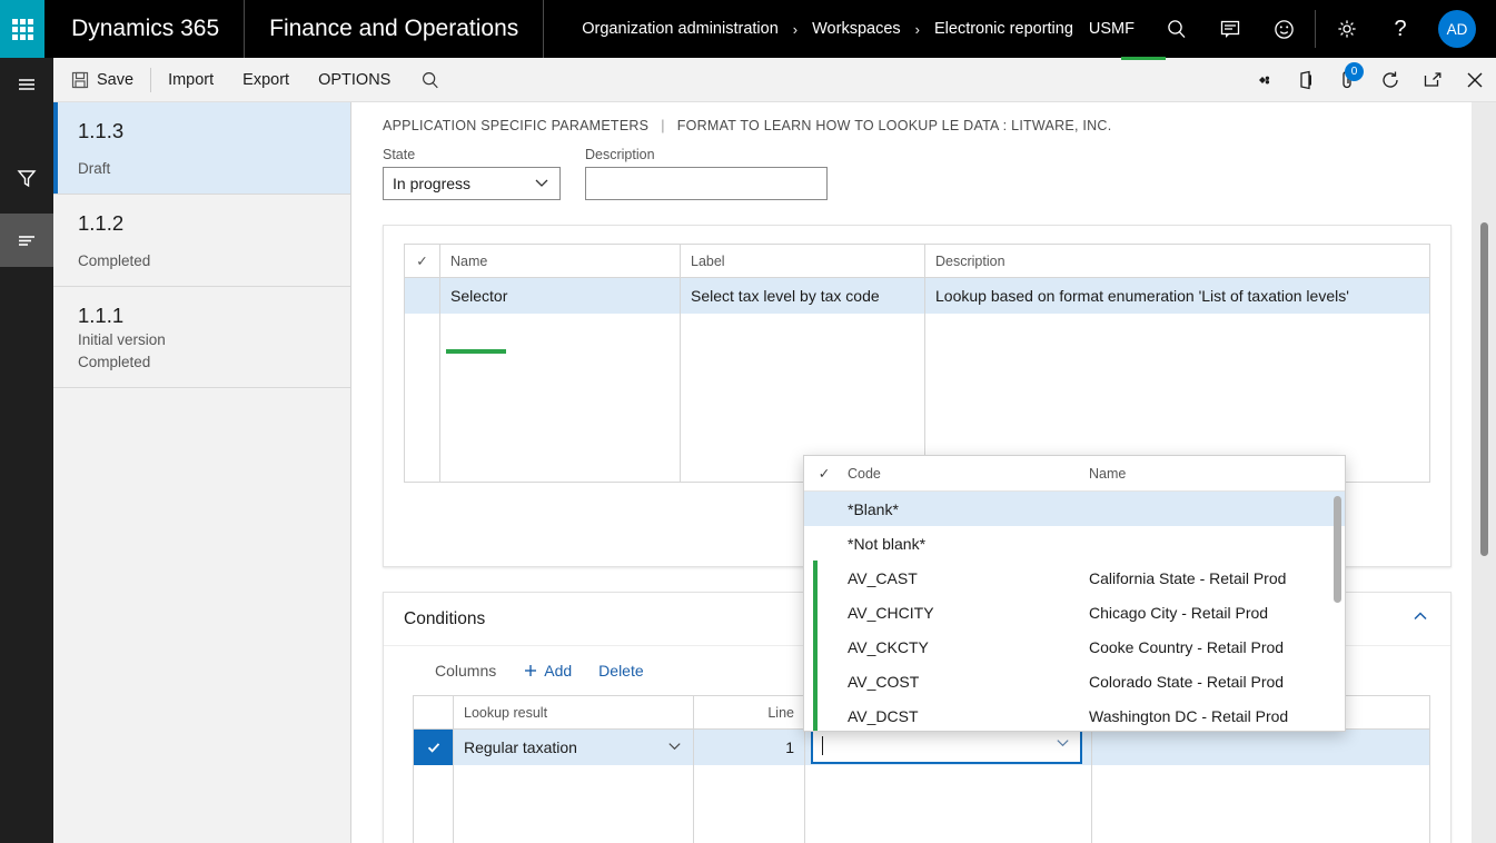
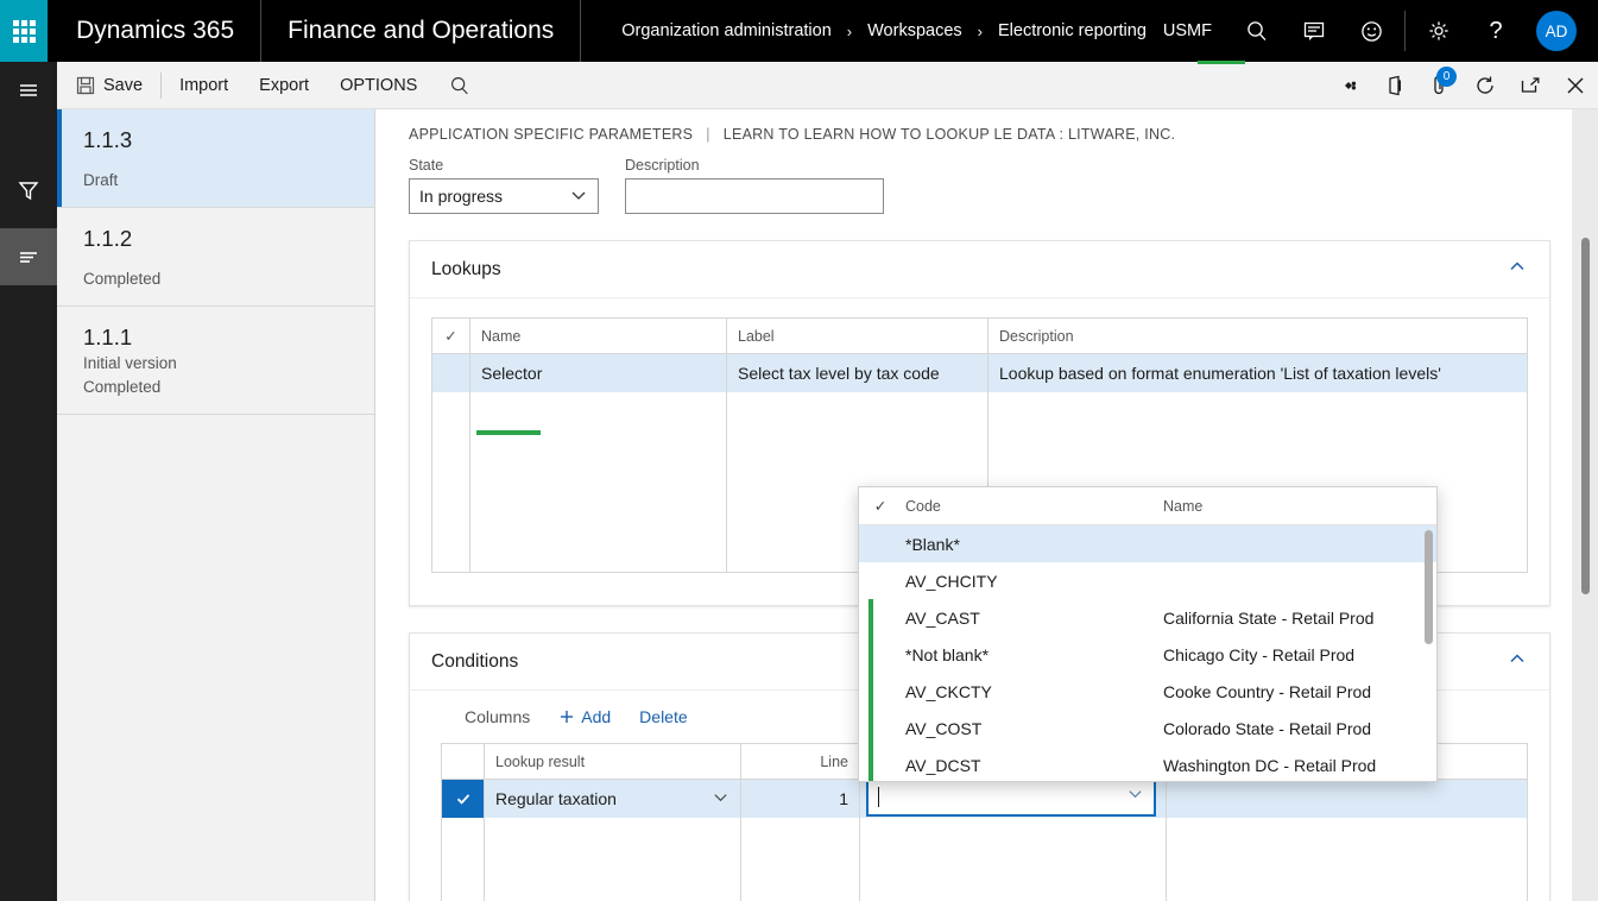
  Dynamics 365
  Finance and Operations
  Organization administration
  ›
  Workspaces
  ›
  Electronic reporting
  USMF
  ?
  AD
  Save
  Import
  Export
  OPTIONS
  0
  1.1.3
  Draft
  1.1.2
  Completed
  1.1.1
  Initial version
  Completed
  APPLICATION SPECIFIC PARAMETERS
  |
- FORMAT TO LEARN HOW TO LOOKUP LE DATA : LITWARE, INC.
+ LEARN TO LEARN HOW TO LOOKUP LE DATA : LITWARE, INC.
  State
  In progress
  Description
+ Lookups
  ✓	Name	Label	Description
  	Selector	Select tax level by tax code	Lookup based on format enumeration 'List of taxation levels'
  Conditions
  Columns
  Add
  Delete
  	Lookup result	Line
  	Regular taxation	1
  ✓
  Code
  Name
  *Blank*
- *Not blank*
+ AV_CHCITY
  AV_CAST
  California State - Retail Prod
- AV_CHCITY
+ *Not blank*
  Chicago City - Retail Prod
  AV_CKCTY
  Cooke Country - Retail Prod
  AV_COST
  Colorado State - Retail Prod
  AV_DCST
  Washington DC - Retail Prod
